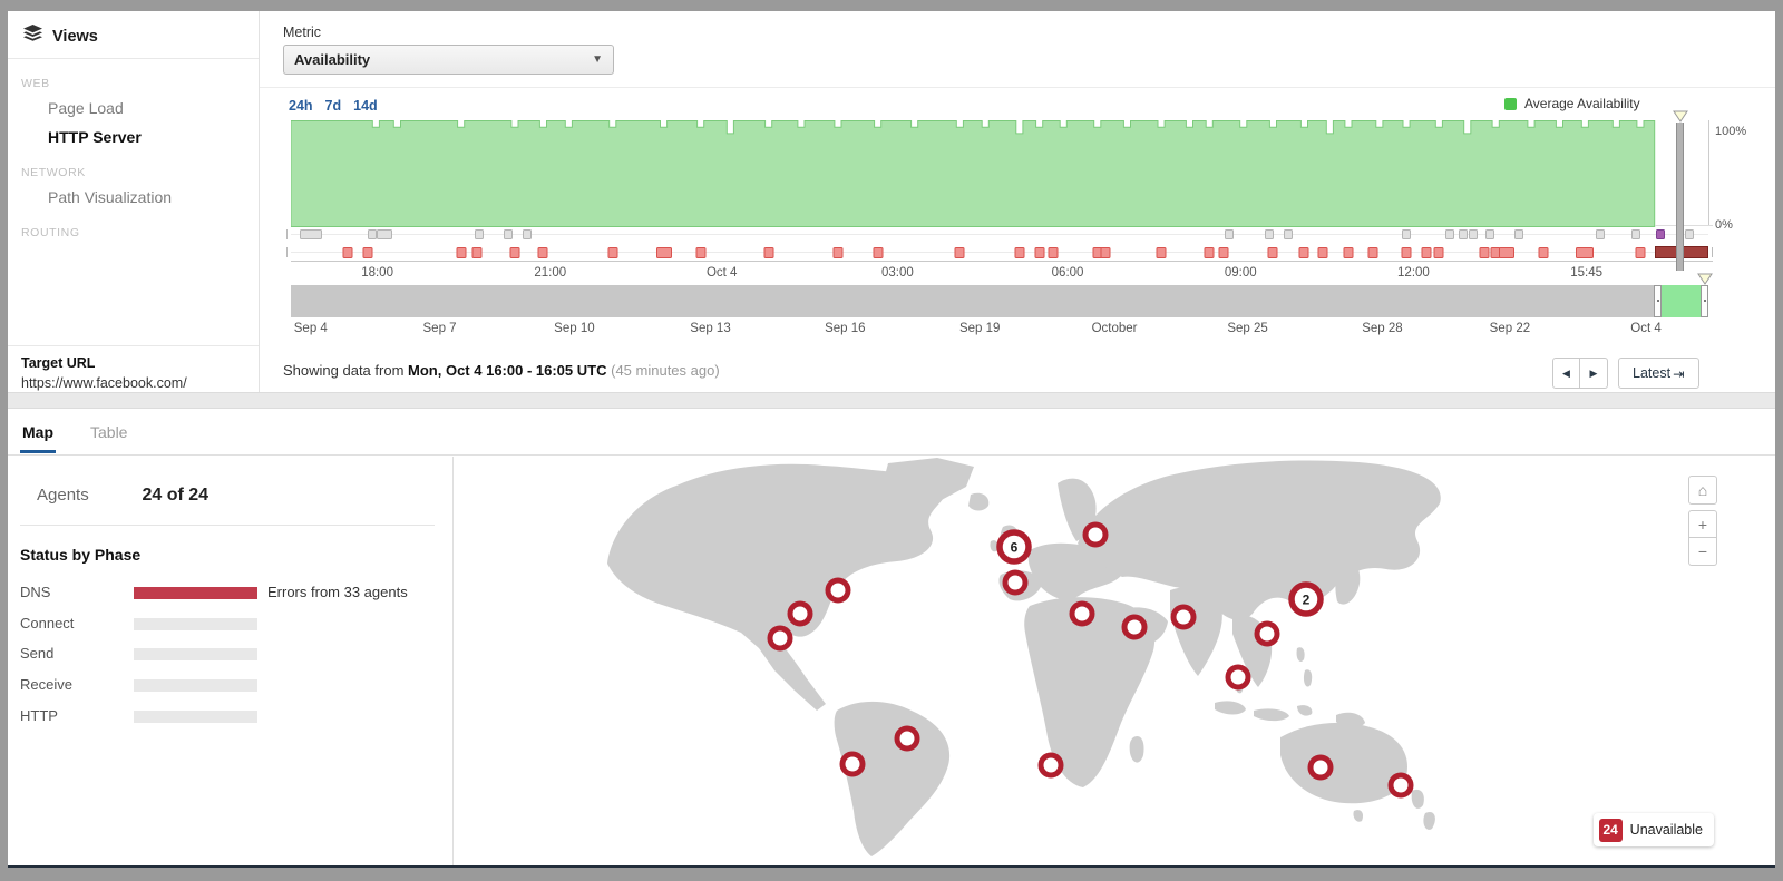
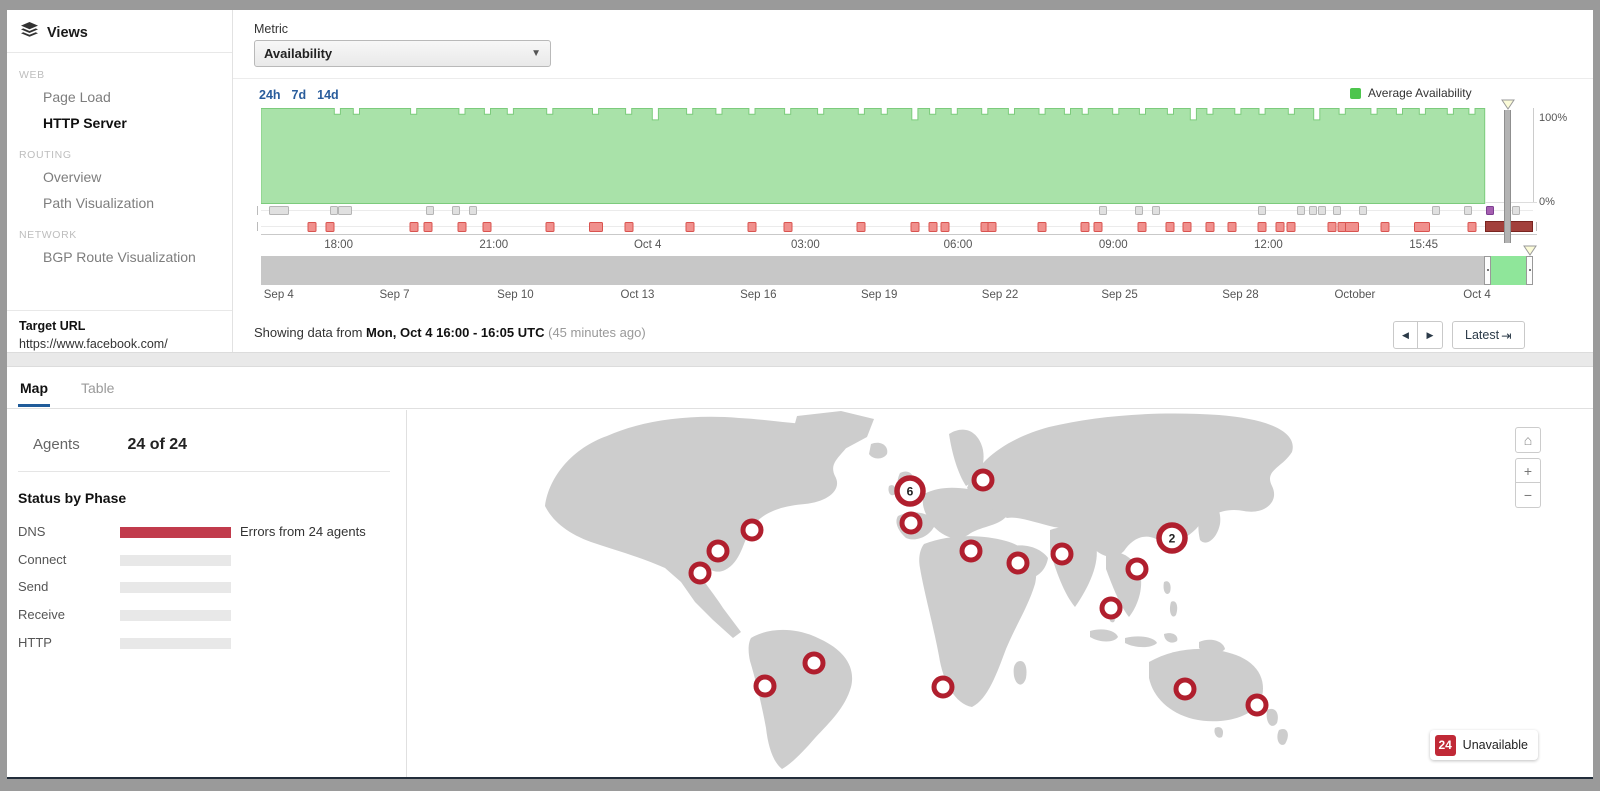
  Views
  WEB
  Page Load
  HTTP Server
- NETWORK
+ ROUTING
+ Overview
  Path Visualization
- ROUTING
+ NETWORK
+ BGP Route Visualization
  Target URL
  https://www.facebook.com/
  Metric
  Availability
  ▼
  24h
  7d
  14d
  Average Availability
  100%
  0%
  18:00
  21:00
  Oct 4
  03:00
  06:00
  09:00
  12:00
  15:45
  Sep 4
  Sep 7
  Sep 10
- Sep 13
+ Oct 13
  Sep 16
  Sep 19
- October
+ Sep 22
  Sep 25
  Sep 28
- Sep 22
+ October
  Oct 4
  Showing data from Mon, Oct 4 16:00 - 16:05 UTC (45 minutes ago)
  ◀
  ▶
  Latest
  ⇥
  Map Table
  Agents 24 of 24
  Status by Phase
  DNS
- Errors from 33 agents
+ Errors from 24 agents
  Connect
  Send
  Receive
  HTTP
  6
  2
  ⌂
  +
  −
  24
  Unavailable
